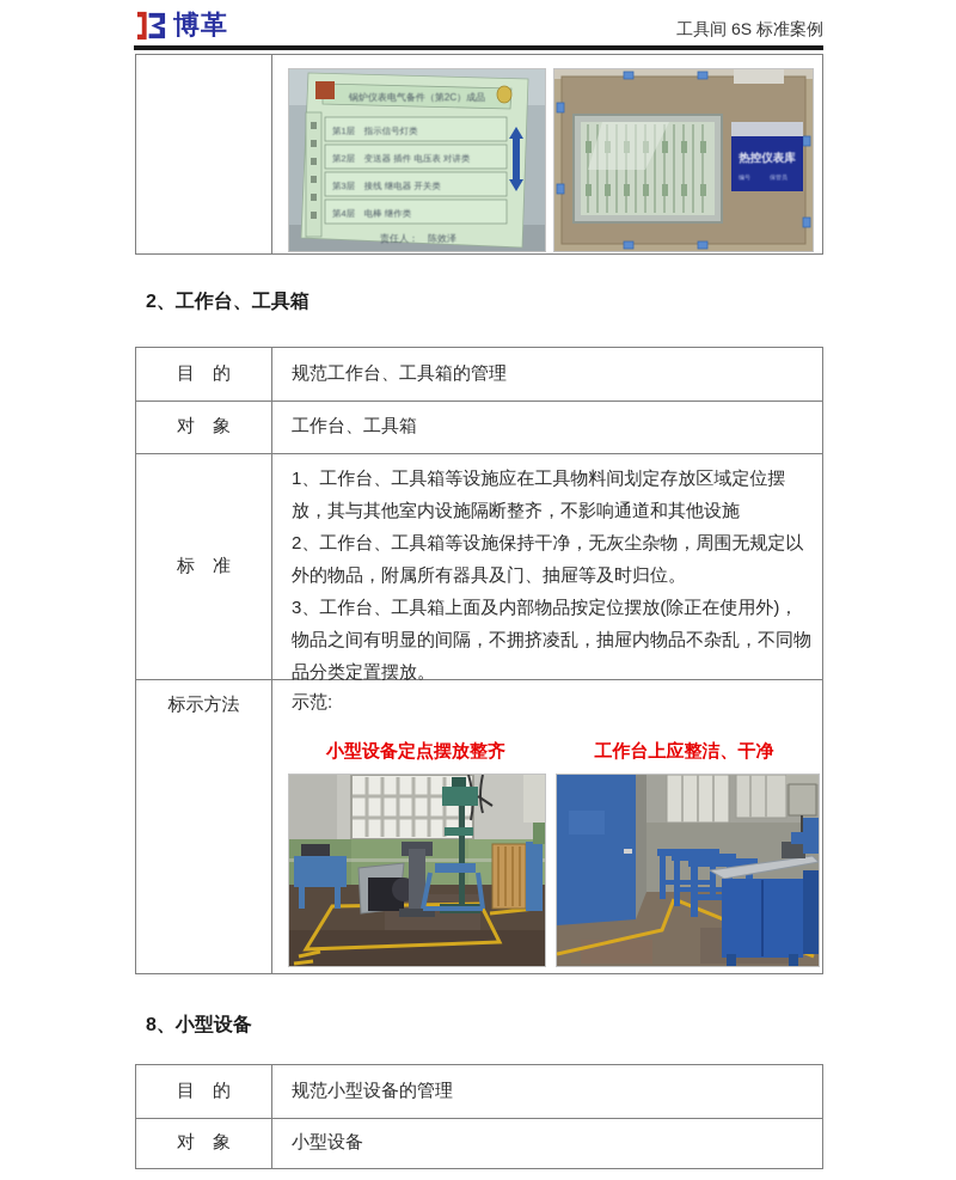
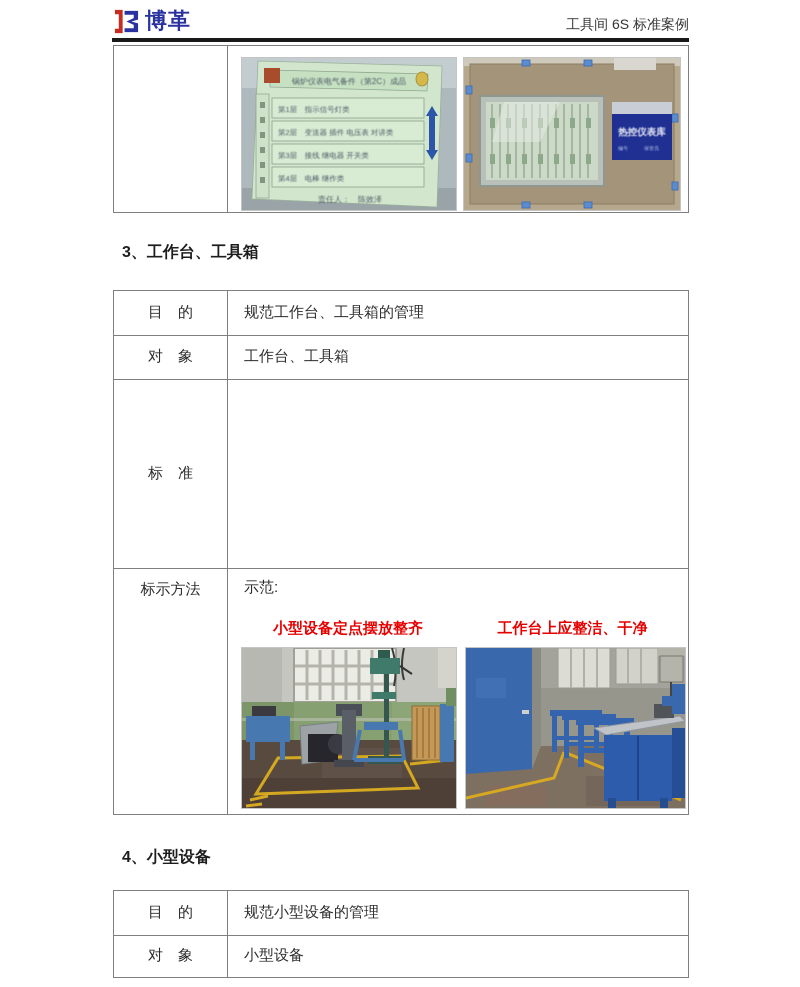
  博革
  工具间 6S 标准案例
  锅炉仪表电气备件（第2C）成品
  第1层 指示信号灯类
  第2层 变送器 插件 电压表 对讲类
  第3层 接线 继电器 开关类
  第4层 电棒 继作类
  责任人： 陈效泽
  热控仪表库
- 2、工作台、工具箱
+ 3、工作台、工具箱
  目 的
  规范工作台、工具箱的管理
  对 象
  工作台、工具箱
  标 准
- 1、工作台、工具箱等设施应在工具物料间划定存放区域定位摆放，其与其他室内设施隔断整齐，不影响通道和其他设施
- 2、工作台、工具箱等设施保持干净，无灰尘杂物，周围无规定以外的物品，附属所有器具及门、抽屉等及时归位。
- 3、工作台、工具箱上面及内部物品按定位摆放(除正在使用外)，物品之间有明显的间隔，不拥挤凌乱，抽屉内物品不杂乱，不同物品分类定置摆放。
  标示方法
  示范:
  小型设备定点摆放整齐
  工作台上应整洁、干净
- 8、小型设备
+ 4、小型设备
  目 的
  规范小型设备的管理
  对 象
  小型设备
